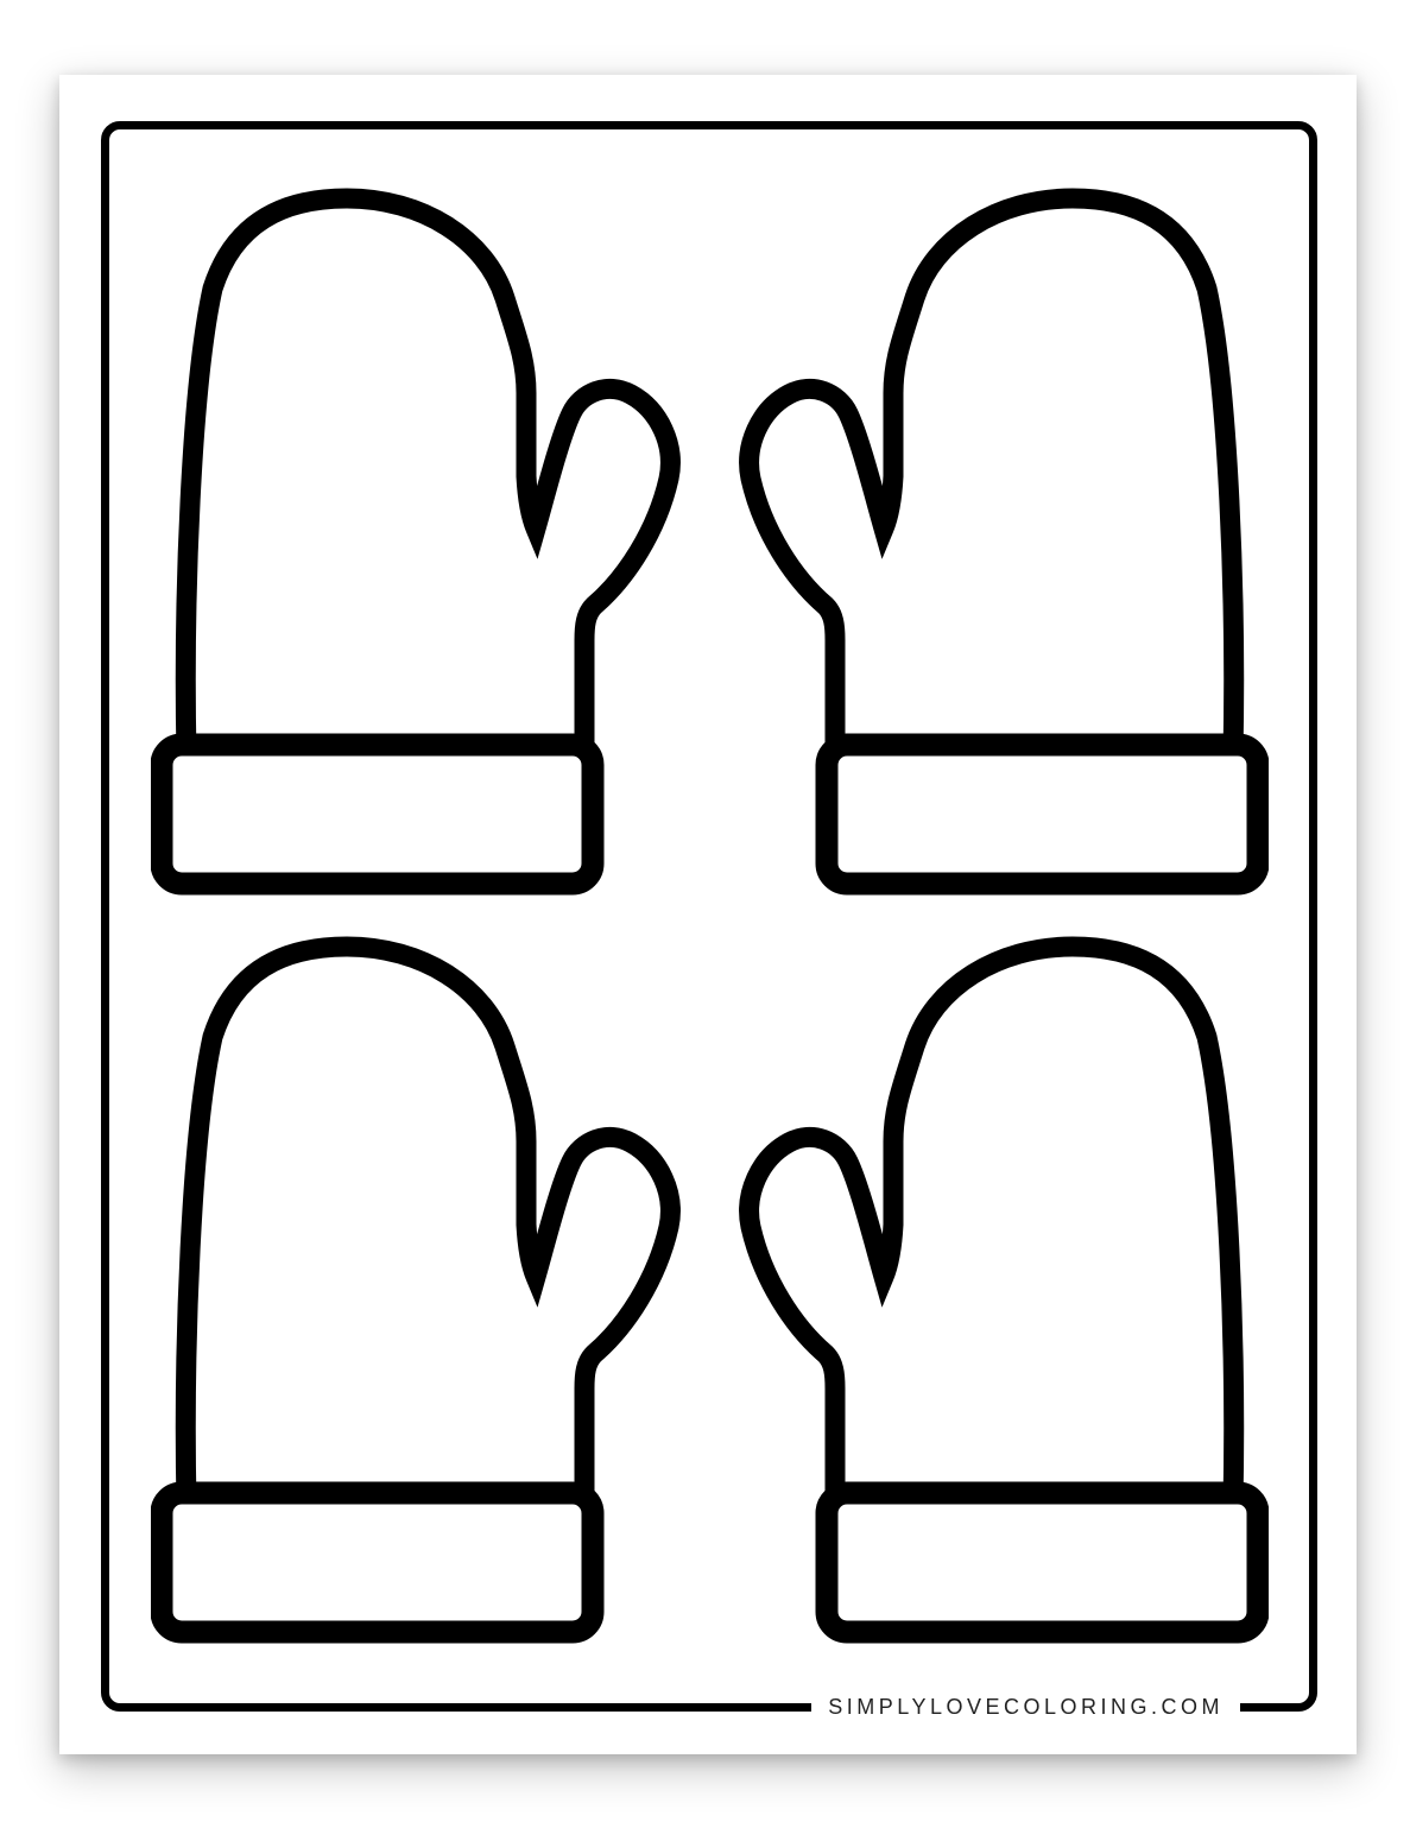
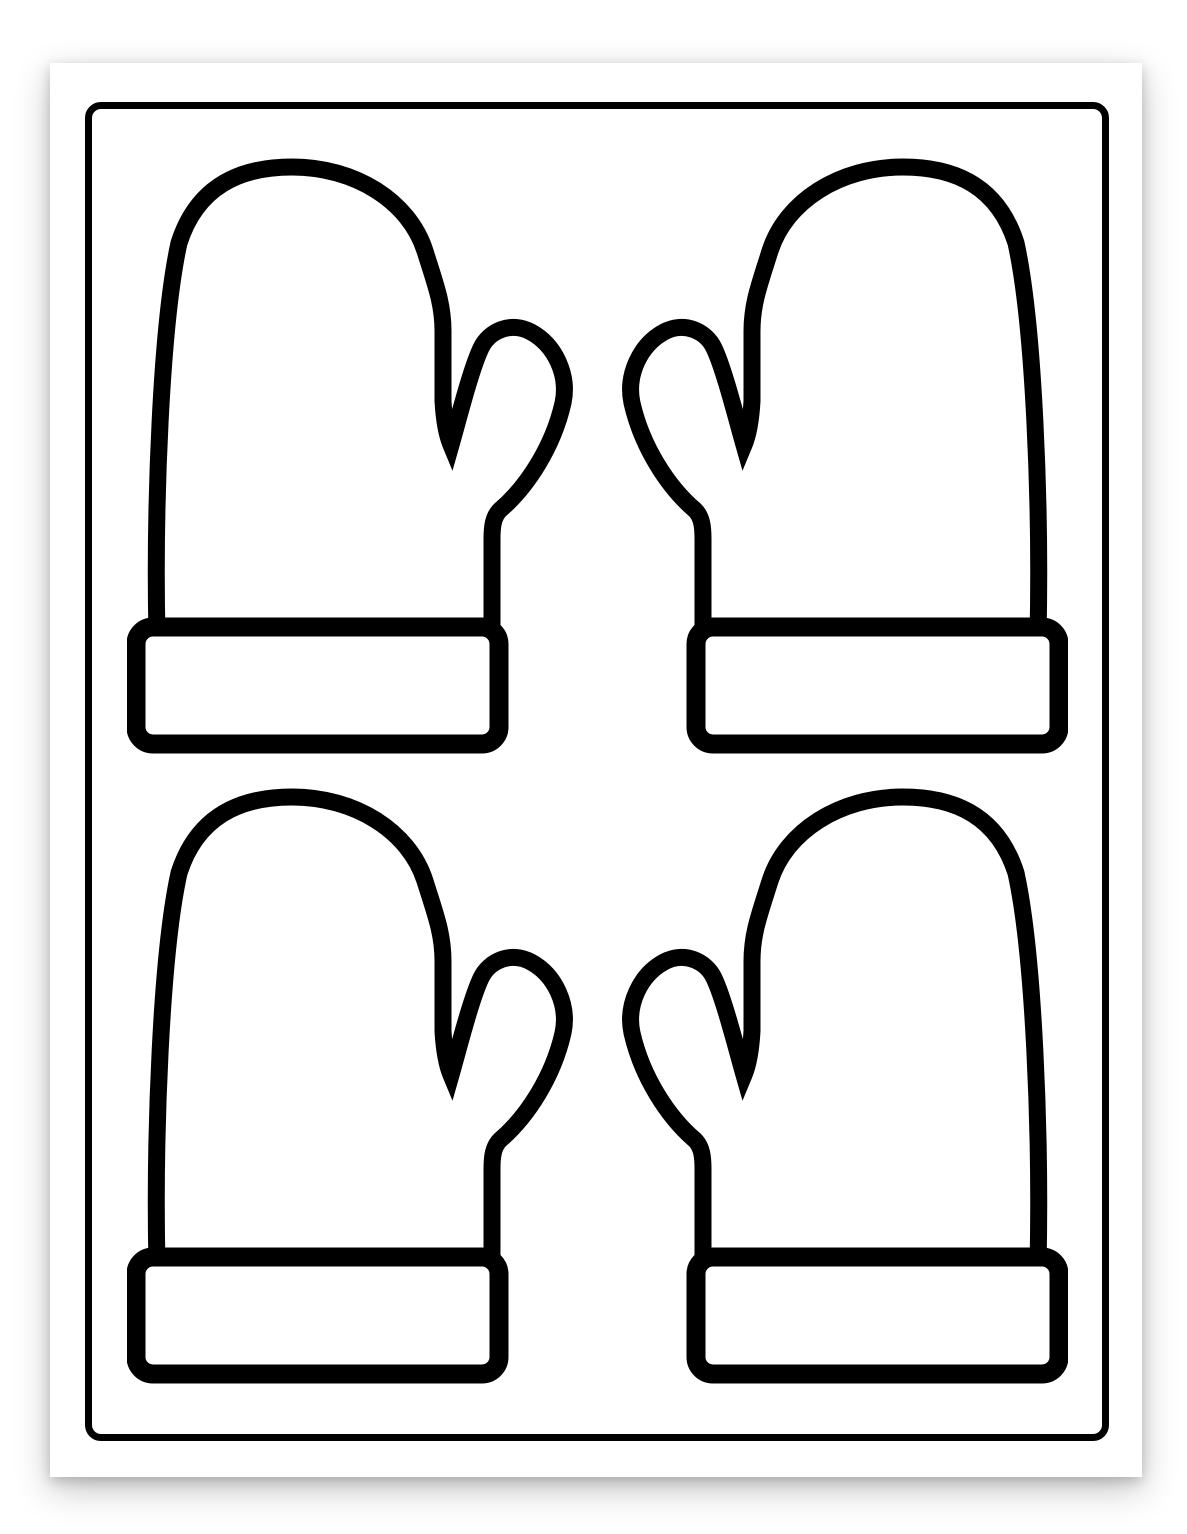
- SIMPLYLOVECOLORING.COM
